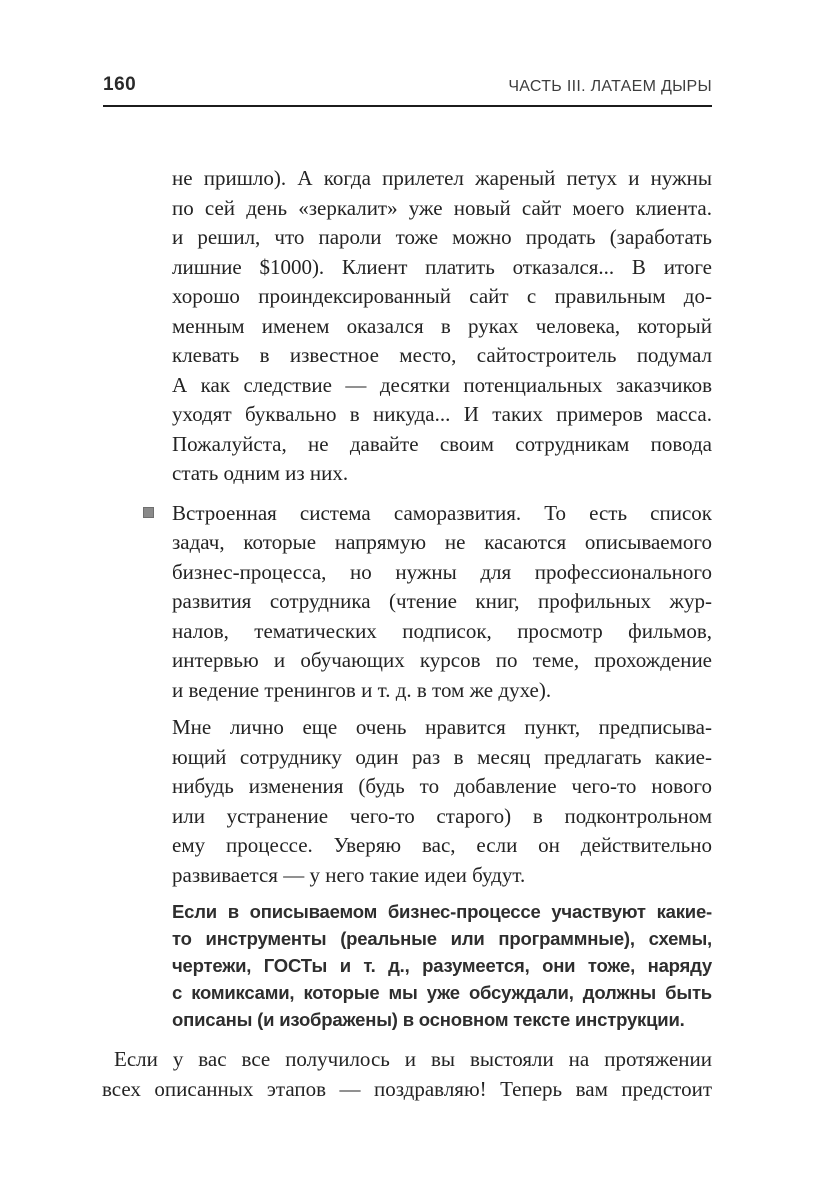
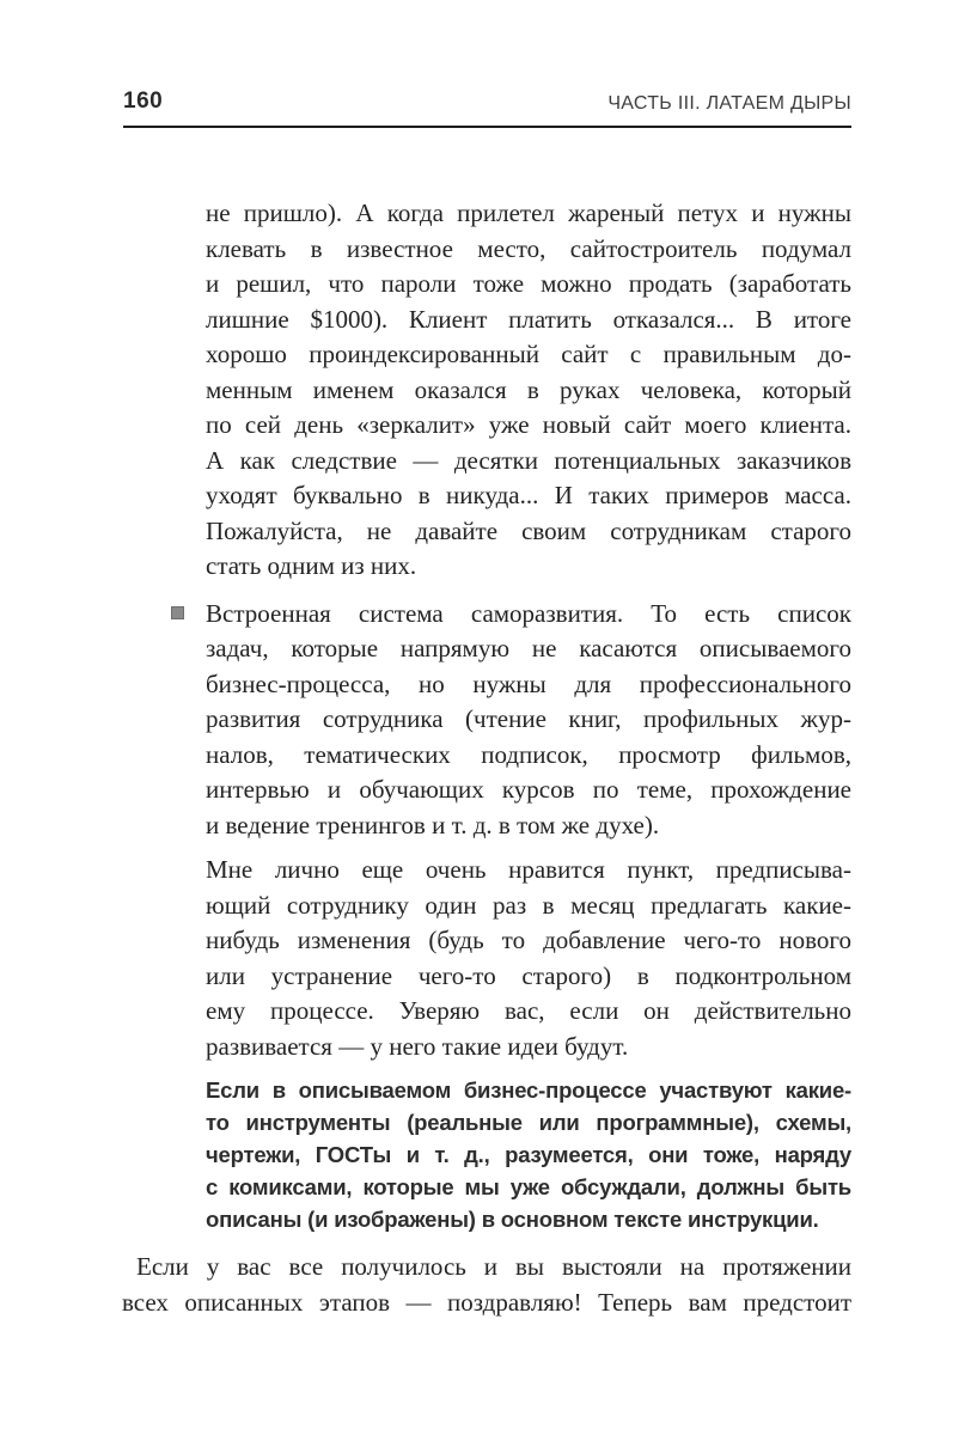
  160
  ЧАСТЬ III. ЛАТАЕМ ДЫРЫ
  не пришло). А когда прилетел жареный петух и нужны
- по сей день «зеркалит» уже новый сайт моего клиента.
+ клевать в известное место, сайтостроитель подумал
  и решил, что пароли тоже можно продать (заработать
  лишние $1000). Клиент платить отказался... В итоге
  хорошо проиндексированный сайт с правильным до-
  менным именем оказался в руках человека, который
- клевать в известное место, сайтостроитель подумал
+ по сей день «зеркалит» уже новый сайт моего клиента.
  А как следствие — десятки потенциальных заказчиков
  уходят буквально в никуда... И таких примеров масса.
- Пожалуйста, не давайте своим сотрудникам повода
+ Пожалуйста, не давайте своим сотрудникам старого
  стать одним из них.
  Встроенная система саморазвития. То есть список
  задач, которые напрямую не касаются описываемого
  бизнес-процесса, но нужны для профессионального
  развития сотрудника (чтение книг, профильных жур-
  налов, тематических подписок, просмотр фильмов,
  интервью и обучающих курсов по теме, прохождение
  и ведение тренингов и т. д. в том же духе).
  Мне лично еще очень нравится пункт, предписыва-
  ющий сотруднику один раз в месяц предлагать какие-
  нибудь изменения (будь то добавление чего-то нового
  или устранение чего-то старого) в подконтрольном
  ему процессе. Уверяю вас, если он действительно
  развивается — у него такие идеи будут.
  Если в описываемом бизнес-процессе участвуют какие-
  то инструменты (реальные или программные), схемы,
  чертежи, ГОСТы и т. д., разумеется, они тоже, наряду
  с комиксами, которые мы уже обсуждали, должны быть
  описаны (и изображены) в основном тексте инструкции.
  Если у вас все получилось и вы выстояли на протяжении
  всех описанных этапов — поздравляю! Теперь вам предстоит
